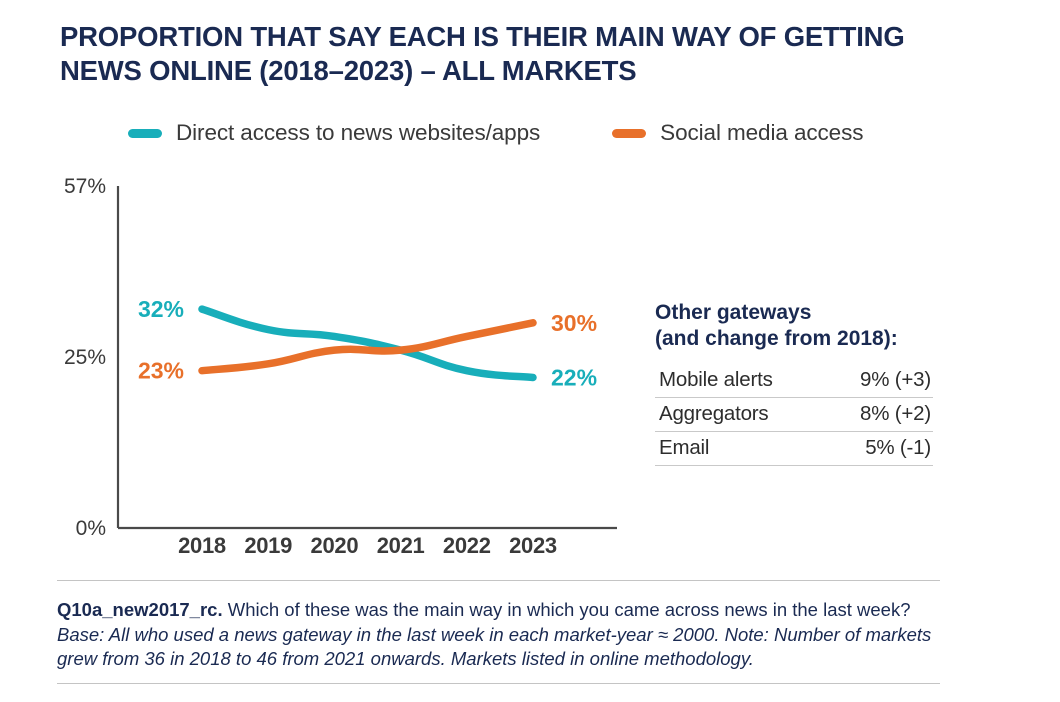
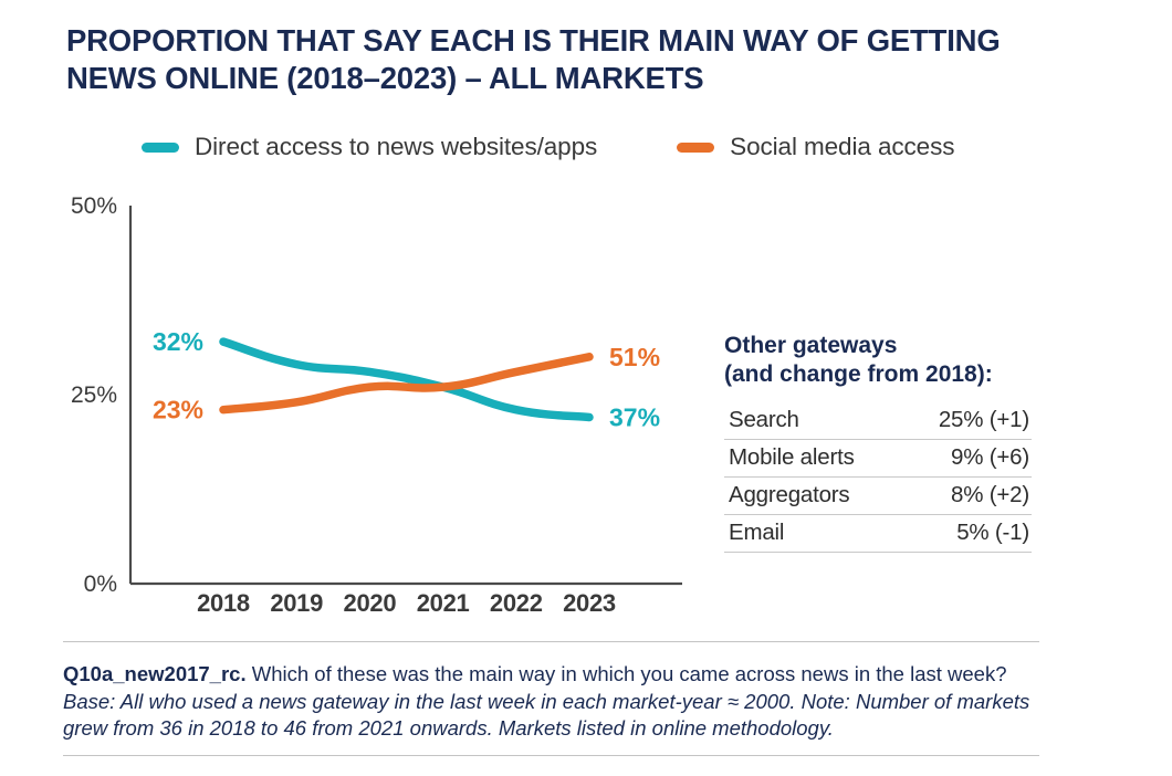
  PROPORTION THAT SAY EACH IS THEIR MAIN WAY OF GETTING NEWS ONLINE (2018–2023) – ALL MARKETS
  Direct access to news websites/apps
  Social media access
  0%
  25%
- 57%
+ 50%
  2018
  2019
  2020
  2021
  2022
  2023
  32%
- 22%
+ 37%
  23%
- 30%
+ 51%
  Other gateways
  (and change from 2018):
+ Search
+ 25% (+1)
  Mobile alerts
- 9% (+3)
+ 9% (+6)
  Aggregators
  8% (+2)
  Email
  5% (-1)
  Q10a_new2017_rc. Which of these was the main way in which you came across news in the last week? Base: All who used a news gateway in the last week in each market-year ≈ 2000. Note: Number of markets grew from 36 in 2018 to 46 from 2021 onwards. Markets listed in online methodology.
